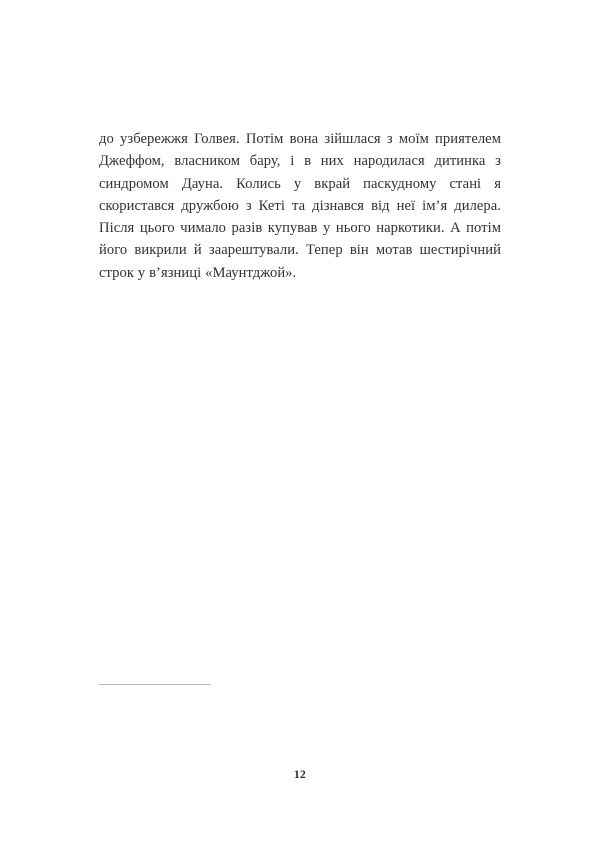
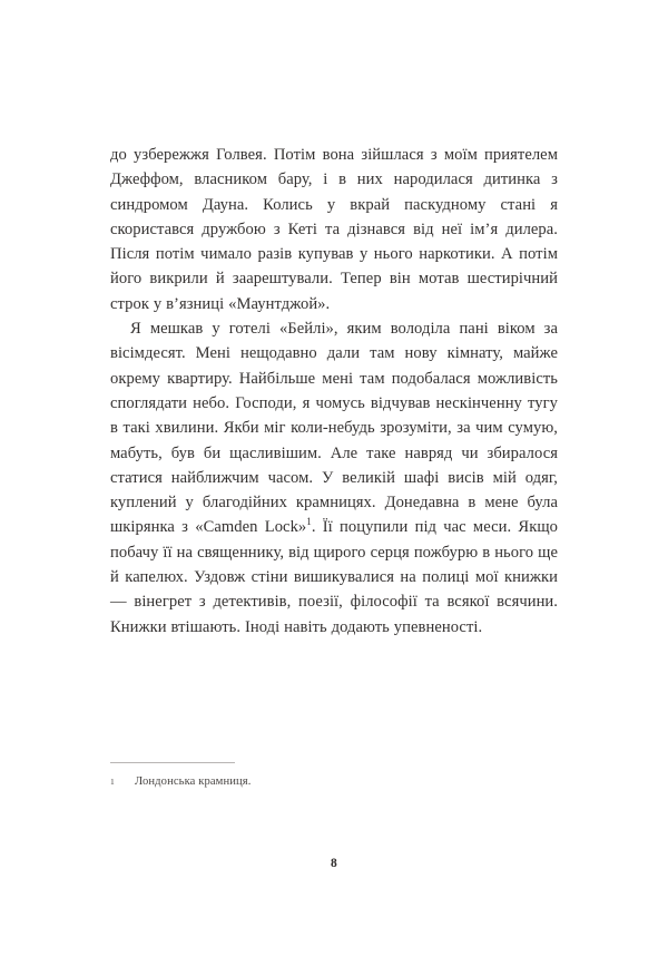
- до узбережжя Голвея. Потім вона зійшлася з моїм приятелем Джеффом, власником бару, і в них народилася дитинка з синдромом Дауна. Колись у вкрай паскудному стані я скористався дружбою з Кеті та дізнався від неї ім’я дилера. Після цього чимало разів купував у нього наркотики. А потім його викрили й заарештували. Тепер він мотав шестирічний строк у в’язниці «Маунтджой».
+ до узбережжя Голвея. Потім вона зійшлася з моїм приятелем Джеффом, власником бару, і в них народилася дитинка з синдромом Дауна. Колись у вкрай паскудному стані я скористався дружбою з Кеті та дізнався від неї ім’я дилера. Після потім чимало разів купував у нього наркотики. А потім його викрили й заарештували. Тепер він мотав шестирічний строк у в’язниці «Маунтджой».
+ Я мешкав у готелі «Бейлі», яким володіла пані віком за вісімдесят. Мені нещодавно дали там нову кімнату, майже окрему квартиру. Найбільше мені там подобалася можливість споглядати небо. Господи, я чомусь відчував нескінченну тугу в такі хвилини. Якби міг коли-небудь зрозуміти, за чим сумую, мабуть, був би щасливішим. Але таке навряд чи збиралося статися найближчим часом. У великій шафі висів мій одяг, куплений у благодійних крамницях. Донедавна в мене була шкірянка з «Camden Lock»1. Її поцупили під час меси. Якщо побачу її на священнику, від щирого серця пожбурю в нього ще й капелюх. Уздовж стіни вишикувалися на полиці мої книжки — вінегрет з детективів, поезії, філософії та всякої всячини. Книжки втішають. Іноді навіть додають упевненості.
+ 1
+ Лондонська крамниця.
- 12
+ 8
